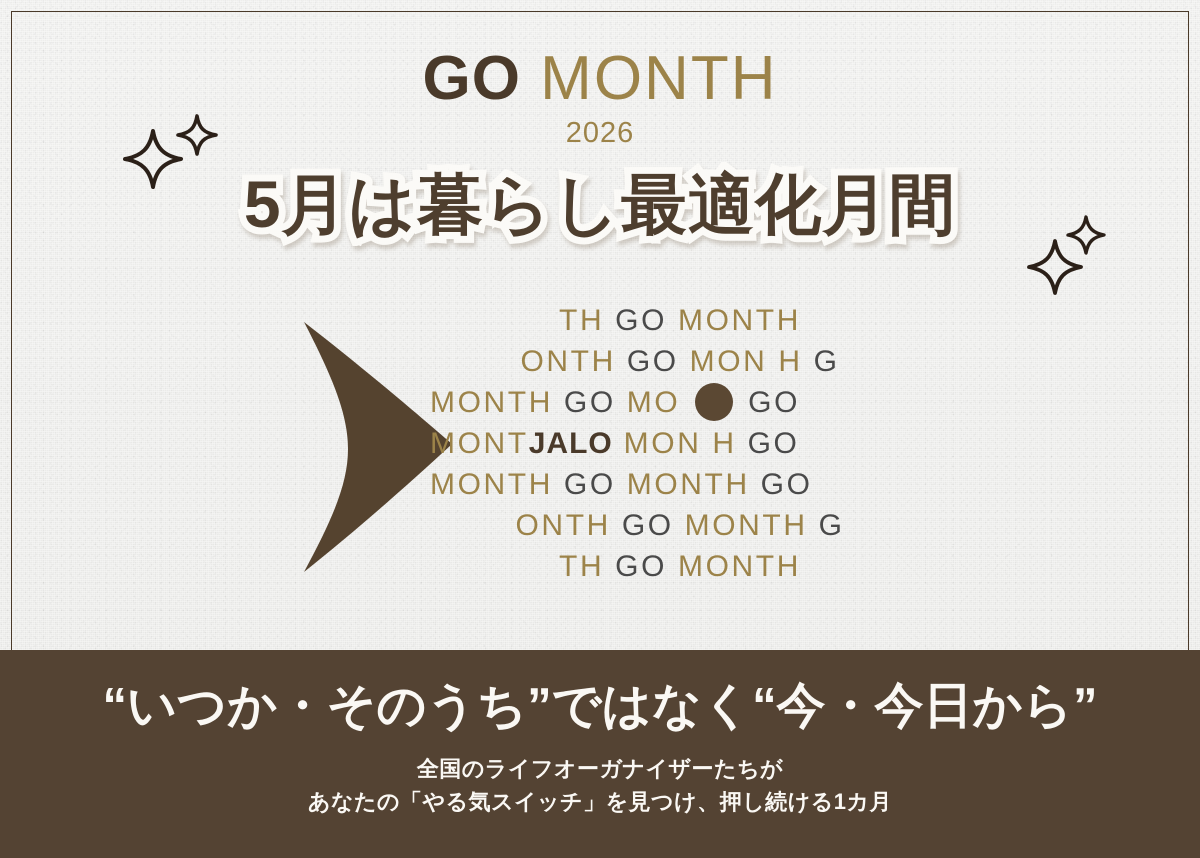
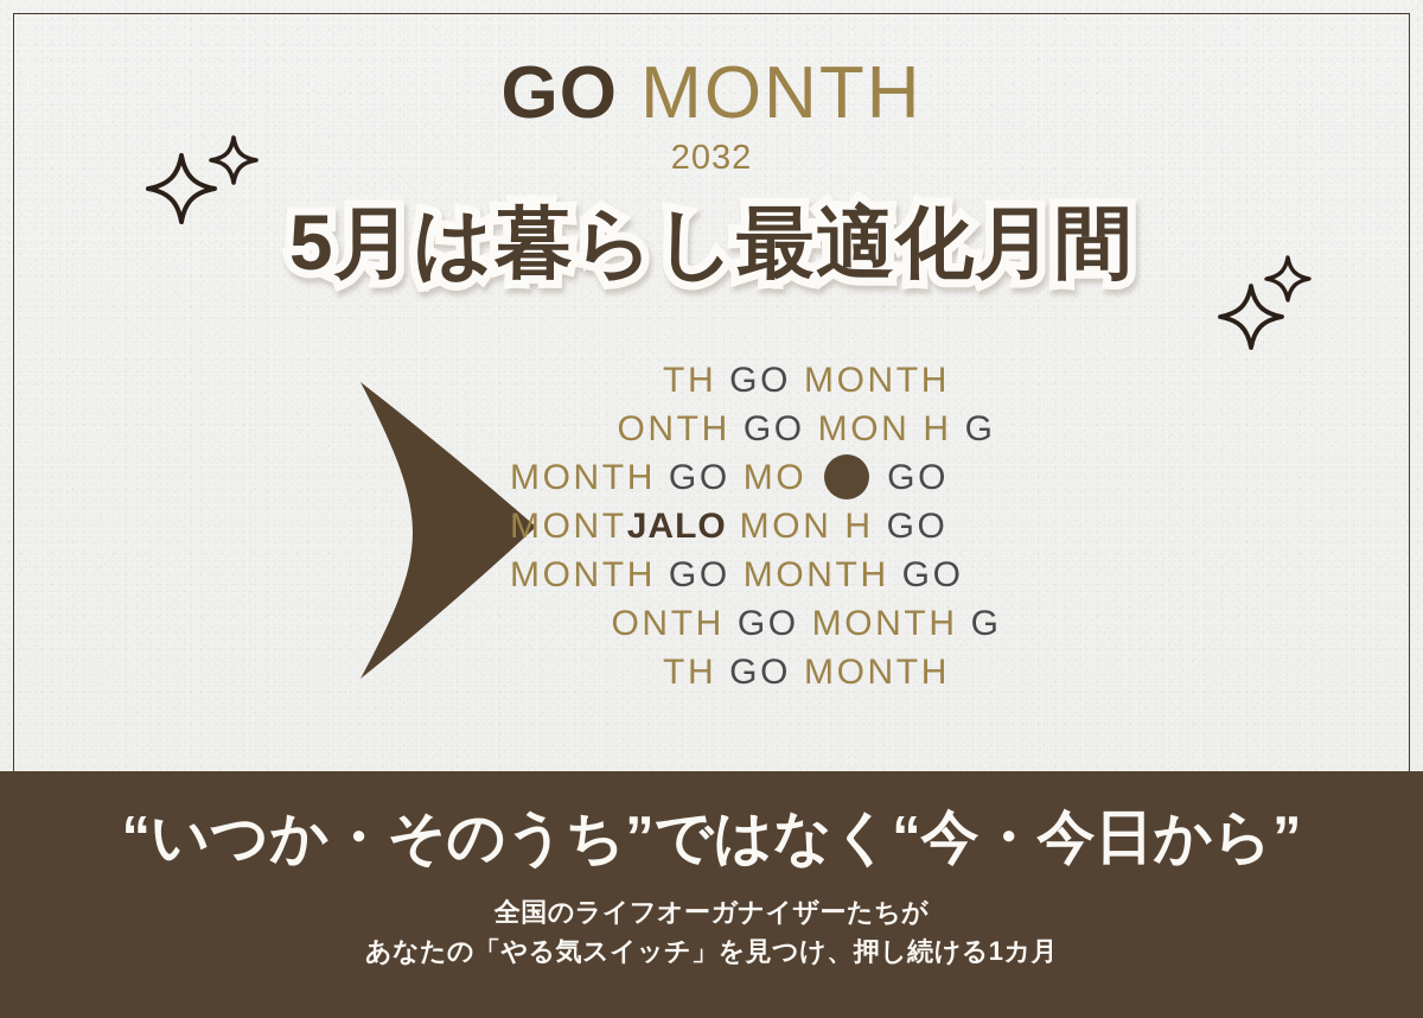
  GO MONTH
- 2026
+ 2032
  5月は暮らし最適化月間
  TH GO MONTH
  ONTH GO MON H G
  MONTH GO MO GO
  MONTJALO MON H GO
  MONTH GO MONTH GO
  ONTH GO MONTH G
  TH GO MONTH
  “いつか・そのうち”ではなく“今・今日から”
  全国のライフオーガナイザーたちが
  あなたの「やる気スイッチ」を見つけ、押し続ける1カ月
